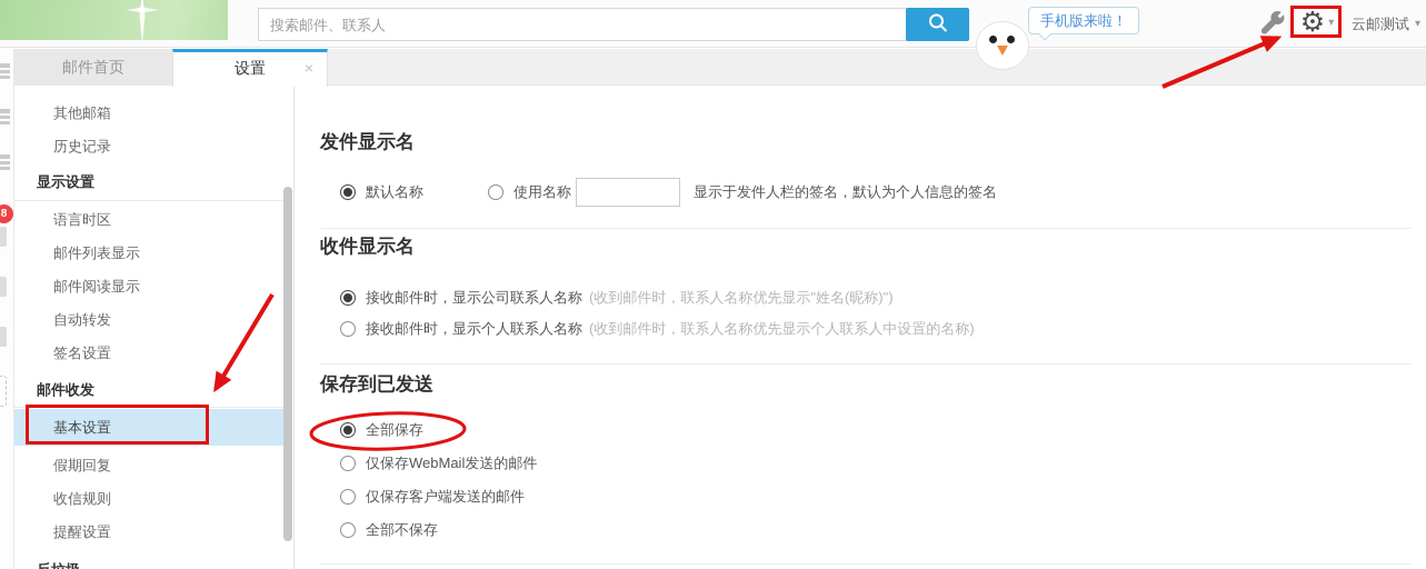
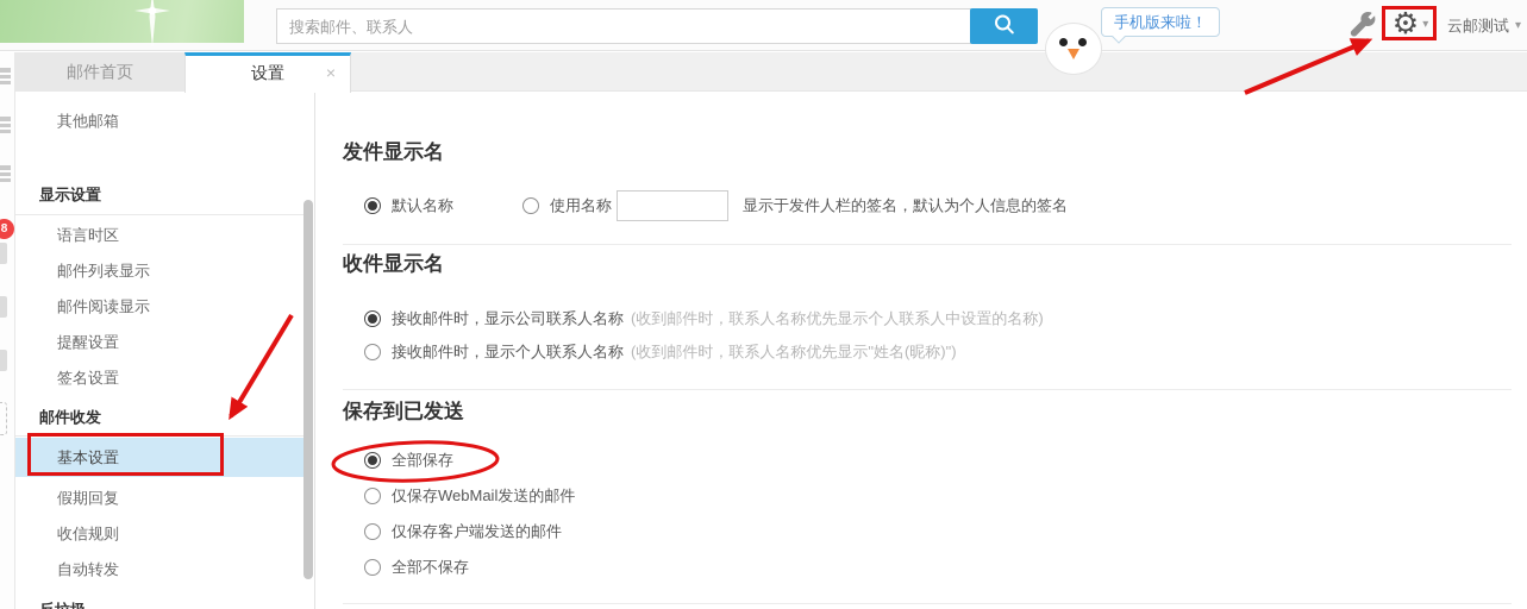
  搜索邮件、联系人
  手机版来啦！
  ⚙
  ▾
  云邮测试
  ▾
  8
  邮件首页
  设置
  ×
  其他邮箱
- 历史记录
  显示设置
  语言时区
  邮件列表显示
  邮件阅读显示
- 自动转发
+ 提醒设置
  签名设置
  邮件收发
  基本设置
  假期回复
  收信规则
- 提醒设置
+ 自动转发
  发件显示名
  默认名称
  使用名称
  显示于发件人栏的签名，默认为个人信息的签名
  收件显示名
  接收邮件时，显示公司联系人名称
- (收到邮件时，联系人名称优先显示"姓名(昵称)")
+ (收到邮件时，联系人名称优先显示个人联系人中设置的名称)
  接收邮件时，显示个人联系人名称
- (收到邮件时，联系人名称优先显示个人联系人中设置的名称)
+ (收到邮件时，联系人名称优先显示"姓名(昵称)")
  保存到已发送
  全部保存
  仅保存WebMail发送的邮件
  仅保存客户端发送的邮件
  全部不保存
